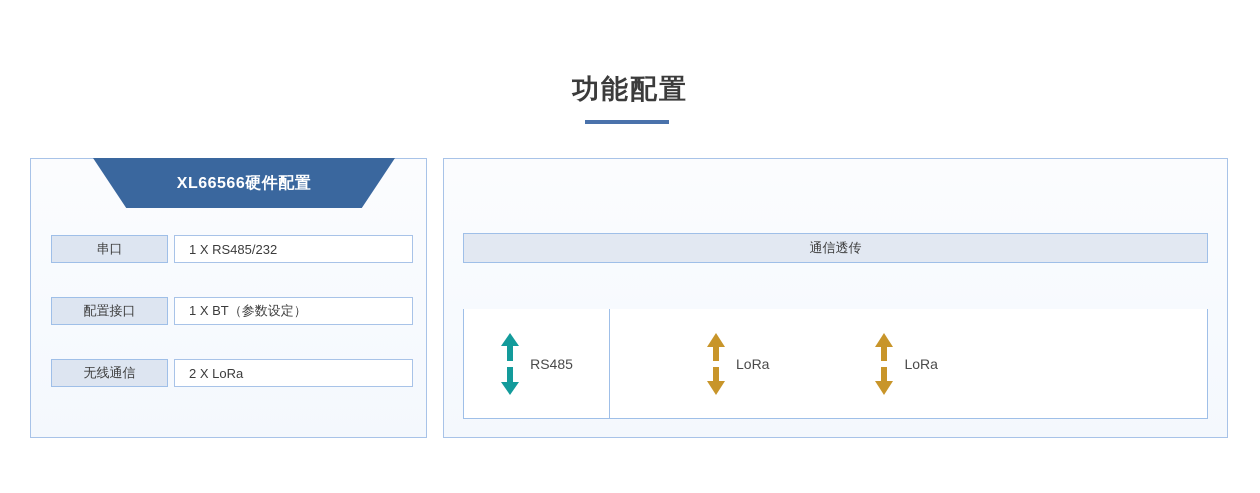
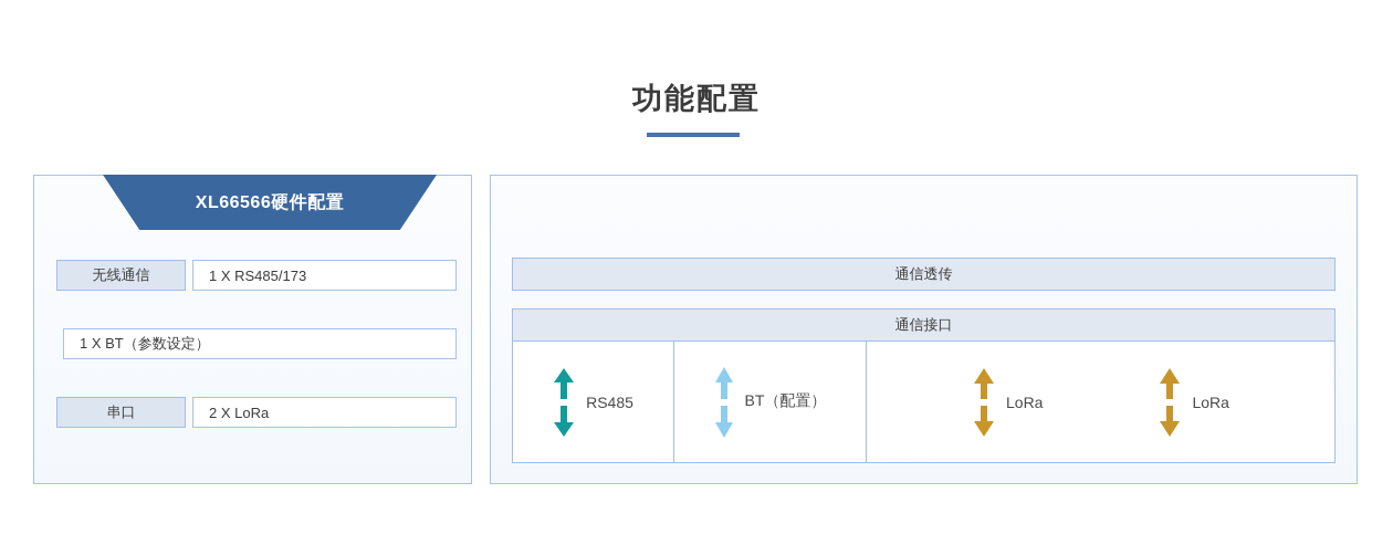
  功能配置
  XL66566硬件配置
- 串口
+ 无线通信
- 1 X RS485/232
+ 1 X RS485/173
- 配置接口
  1 X BT（参数设定）
- 无线通信
+ 串口
  2 X LoRa
  通信透传
+ 通信接口
  RS485
+ BT（配置）
  LoRa
  LoRa
